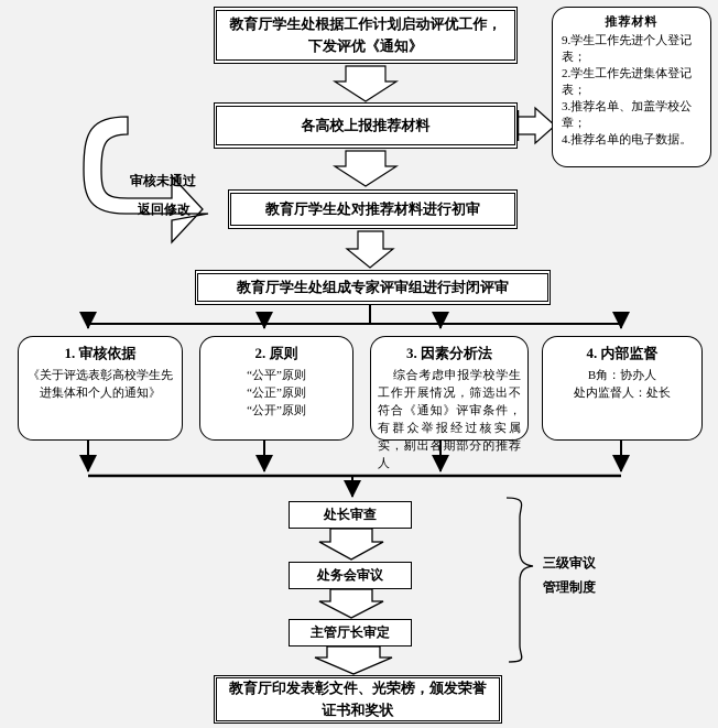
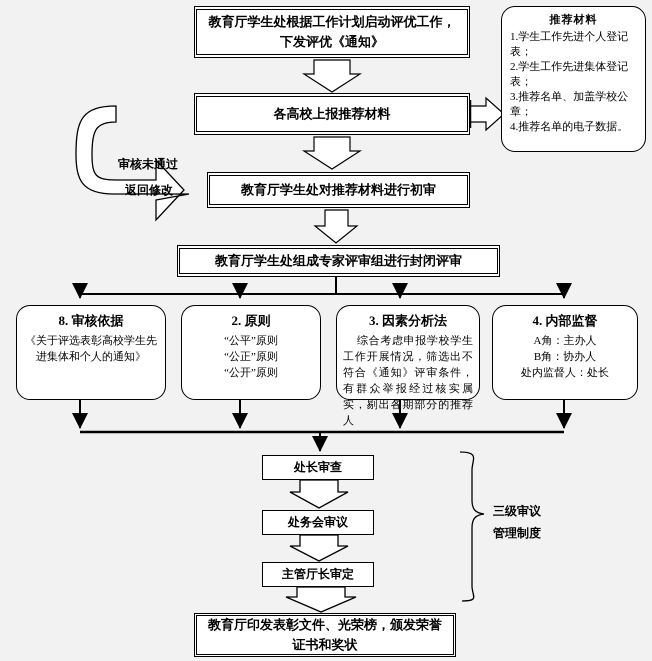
  教育厅学生处根据工作计划启动评优工作，
  下发评优《通知》
  各高校上报推荐材料
  教育厅学生处对推荐材料进行初审
  教育厅学生处组成专家评审组进行封闭评审
  推荐材料
- 9.学生工作先进个人登记表；
+ 1.学生工作先进个人登记表；
  2.学生工作先进集体登记表；
  3.推荐名单、加盖学校公章；
  4.推荐名单的电子数据。
- 1. 审核依据
+ 8. 审核依据
  《关于评选表彰高校学生先进集体和个人的通知》
  2. 原则
  “公平”原则
  “公正”原则
  “公开”原则
  3. 因素分析法
  综合考虑申报学校学生工作开展情况，筛选出不符合《通知》评审条件，有群众举报经过核实属实，剔出各期部分的推荐人
  4. 内部监督
+ A角：主办人
  B角：协办人
  处内监督人：处长
  处长审查
  处务会审议
  主管厅长审定
  教育厅印发表彰文件、光荣榜，颁发荣誉
  证书和奖状
  审核未通过
  返回修改
  三级审议
  管理制度
